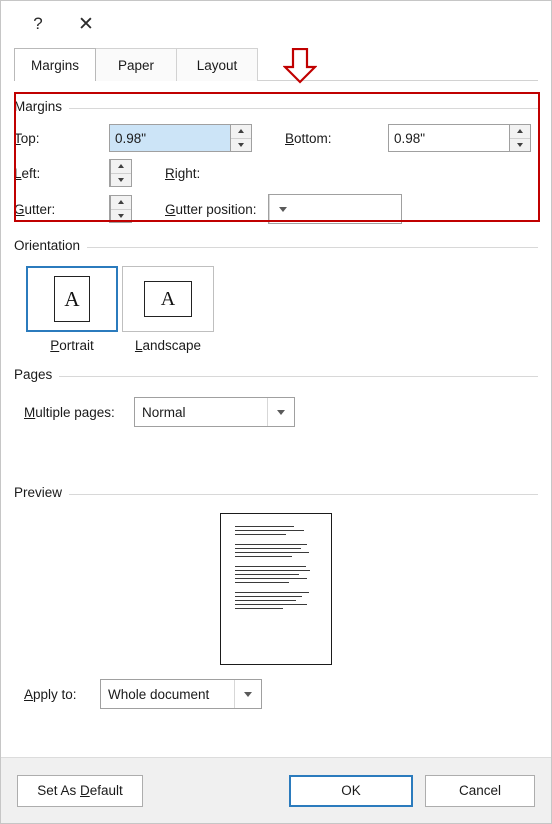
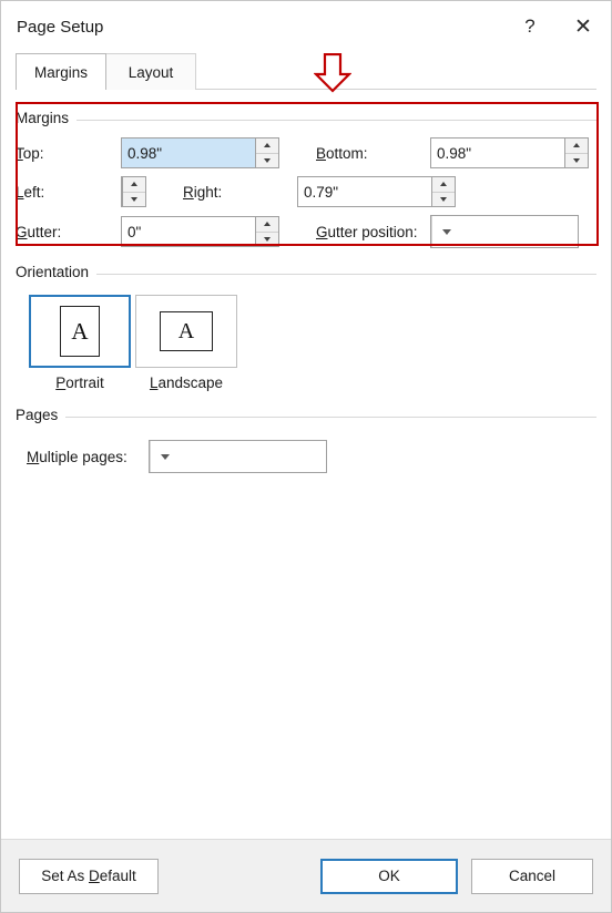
+ Page Setup
  ?
  ✕
  Margins
- Paper
  Layout
  Margins
  Top:
  0.98"
  Bottom:
  0.98"
  Left:
  Right:
+ 0.79"
  Gutter:
+ 0"
  Gutter position:
  Orientation
  A
  Portrait
  A
  Landscape
  Pages
  Multiple pages:
- Normal
- Preview
- Apply to:
- Whole document
  Set As Default
  OK
  Cancel
